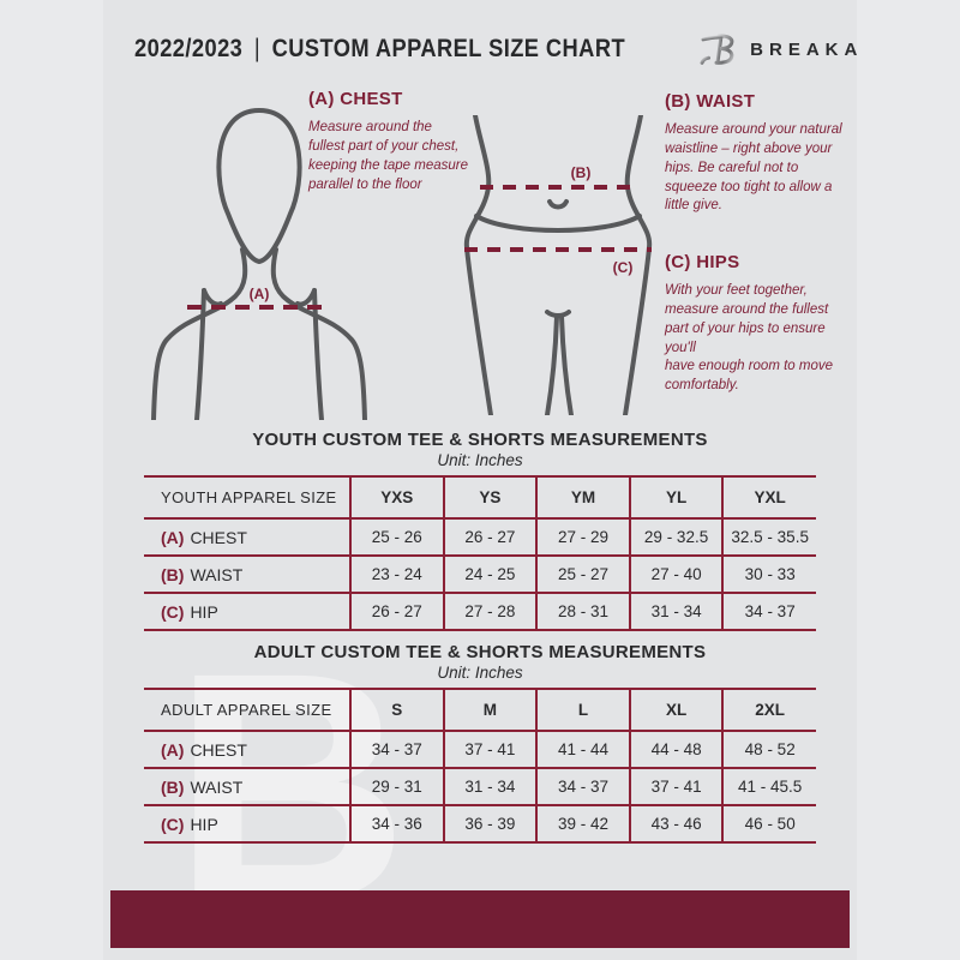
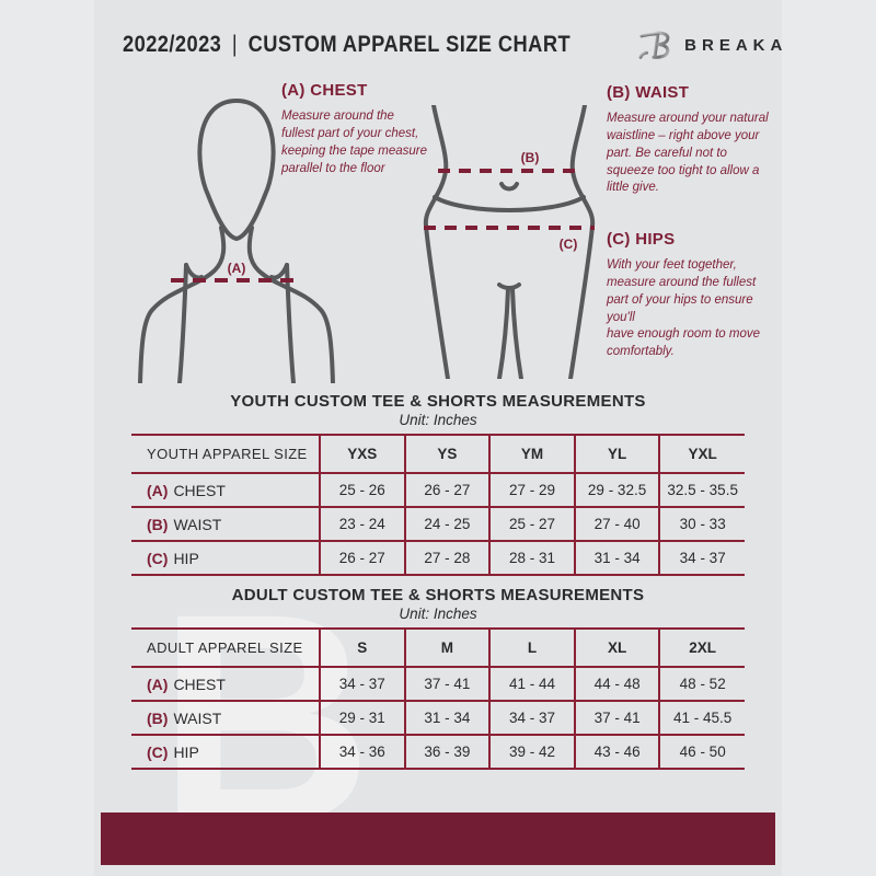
  B
  2022/2023 | CUSTOM APPAREL SIZE CHART
  (A)
  (B)
  (C)
  (A) CHEST
  Measure around the fullest part of your chest, keeping the tape measure parallel to the floor
  (B) WAIST
- Measure around your natural waistline – right above your hips. Be careful not to squeeze too tight to allow a little give.
+ Measure around your natural waistline – right above your part. Be careful not to squeeze too tight to allow a little give.
  (C) HIPS
  With your feet together, measure around the fullest part of your hips to ensure you'll
  have enough room to move comfortably.
  YOUTH CUSTOM TEE & SHORTS MEASUREMENTS
  Unit: Inches
  YOUTH APPAREL SIZE	YXS	YS	YM	YL	YXL
  (A) CHEST	25 - 26	26 - 27	27 - 29	29 - 32.5	32.5 - 35.5
  (B) WAIST	23 - 24	24 - 25	25 - 27	27 - 40	30 - 33
  (C) HIP	26 - 27	27 - 28	28 - 31	31 - 34	34 - 37
  ADULT CUSTOM TEE & SHORTS MEASUREMENTS
  Unit: Inches
  ADULT APPAREL SIZE	S	M	L	XL	2XL
  (A) CHEST	34 - 37	37 - 41	41 - 44	44 - 48	48 - 52
  (B) WAIST	29 - 31	31 - 34	34 - 37	37 - 41	41 - 45.5
  (C) HIP	34 - 36	36 - 39	39 - 42	43 - 46	46 - 50
